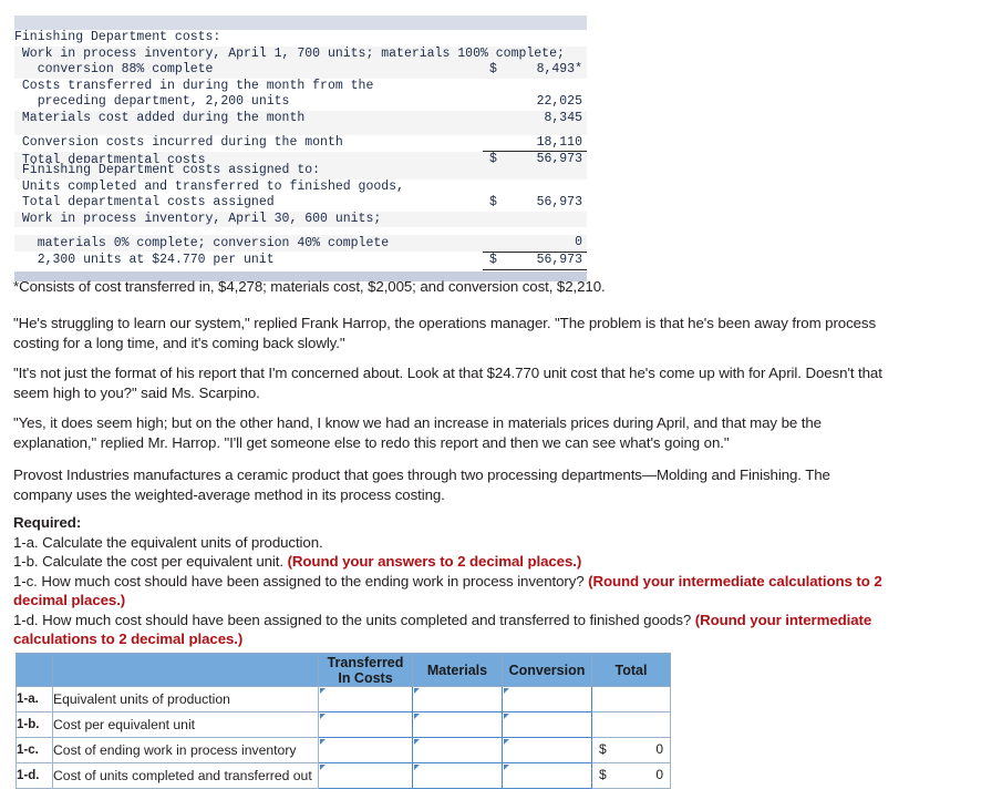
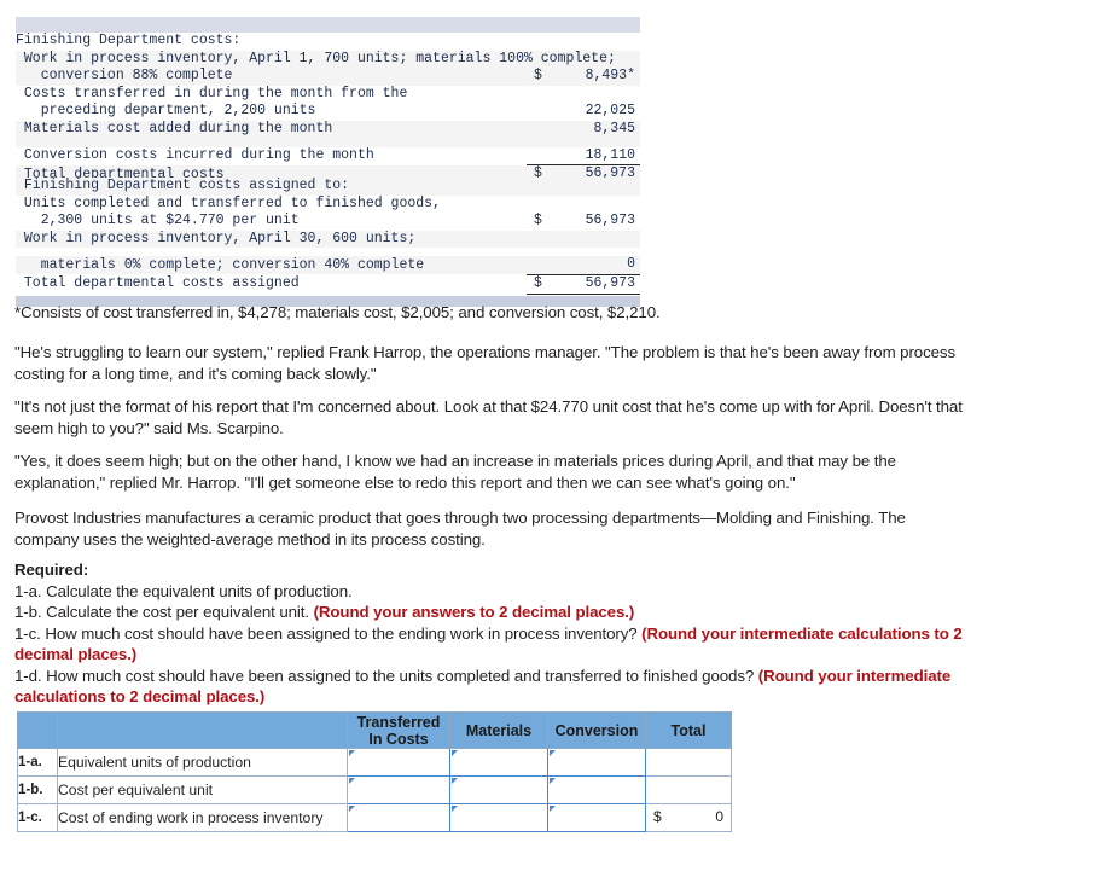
  Finishing Department costs:
  Work in process inventory, April 1, 700 units; materials 100% complete;
  conversion 88% complete	$	8,493*
  Costs transferred in during the month from the
  preceding department, 2,200 units		22,025
  Materials cost added during the month		8,345
  Conversion costs incurred during the month		18,110
  Total departmental costs	$	56,973
  Finishing Department costs assigned to:
  Units completed and transferred to finished goods,
- Total departmental costs assigned	$	56,973
+ 2,300 units at $24.770 per unit	$	56,973
  Work in process inventory, April 30, 600 units;
  materials 0% complete; conversion 40% complete		0
- 2,300 units at $24.770 per unit	$	56,973
+ Total departmental costs assigned	$	56,973
  *Consists of cost transferred in, $4,278; materials cost, $2,005; and conversion cost, $2,210.
  "He's struggling to learn our system," replied Frank Harrop, the operations manager. "The problem is that he's been away from process costing for a long time, and it's coming back slowly."
  "It's not just the format of his report that I'm concerned about. Look at that $24.770 unit cost that he's come up with for April. Doesn't that seem high to you?" said Ms. Scarpino.
  "Yes, it does seem high; but on the other hand, I know we had an increase in materials prices during April, and that may be the explanation," replied Mr. Harrop. "I'll get someone else to redo this report and then we can see what's going on."
  Provost Industries manufactures a ceramic product that goes through two processing departments—Molding and Finishing. The company uses the weighted-average method in its process costing.
  Required:
  1-a. Calculate the equivalent units of production.
  1-b. Calculate the cost per equivalent unit. (Round your answers to 2 decimal places.)
  1-c. How much cost should have been assigned to the ending work in process inventory? (Round your intermediate calculations to 2 decimal places.)
  1-d. How much cost should have been assigned to the units completed and transferred to finished goods? (Round your intermediate calculations to 2 decimal places.)
  		Transferred In Costs	Materials	Conversion	Total
  1-a.	Equivalent units of production
  1-b.	Cost per equivalent unit
  1-c.	Cost of ending work in process inventory				$ 0
- 1-d.	Cost of units completed and transferred out				$ 0
